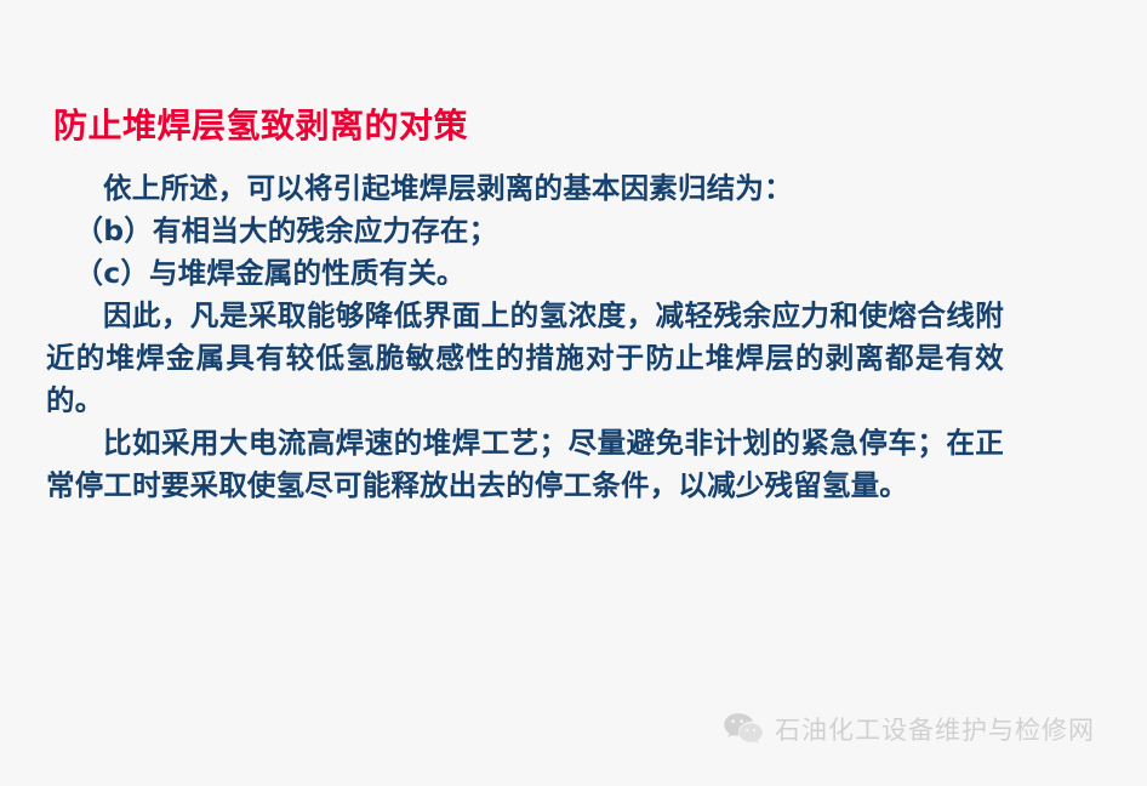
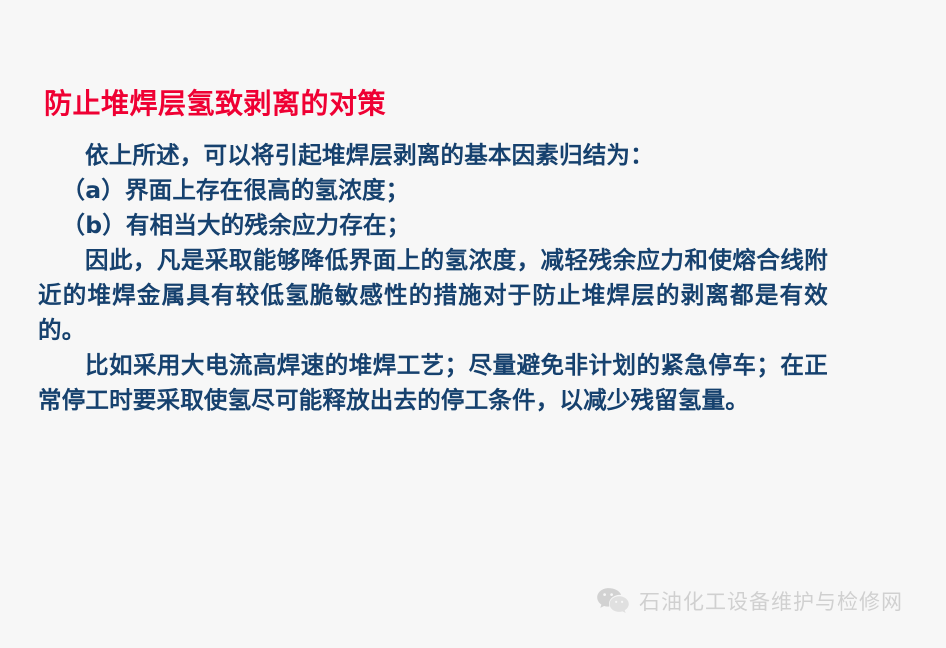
  防止堆焊层氢致剥离的对策
  依上所述，可以将引起堆焊层剥离的基本因素归结为：
+ （a）界面上存在很高的氢浓度；
  （b）有相当大的残余应力存在；
- （c）与堆焊金属的性质有关。
  因此，凡是采取能够降低界面上的氢浓度，减轻残余应力和使熔合线附近的堆焊金属具有较低氢脆敏感性的措施对于防止堆焊层的剥离都是有效的。
  比如采用大电流高焊速的堆焊工艺；尽量避免非计划的紧急停车；在正常停工时要采取使氢尽可能释放出去的停工条件，以减少残留氢量。
  石油化工设备维护与检修网
